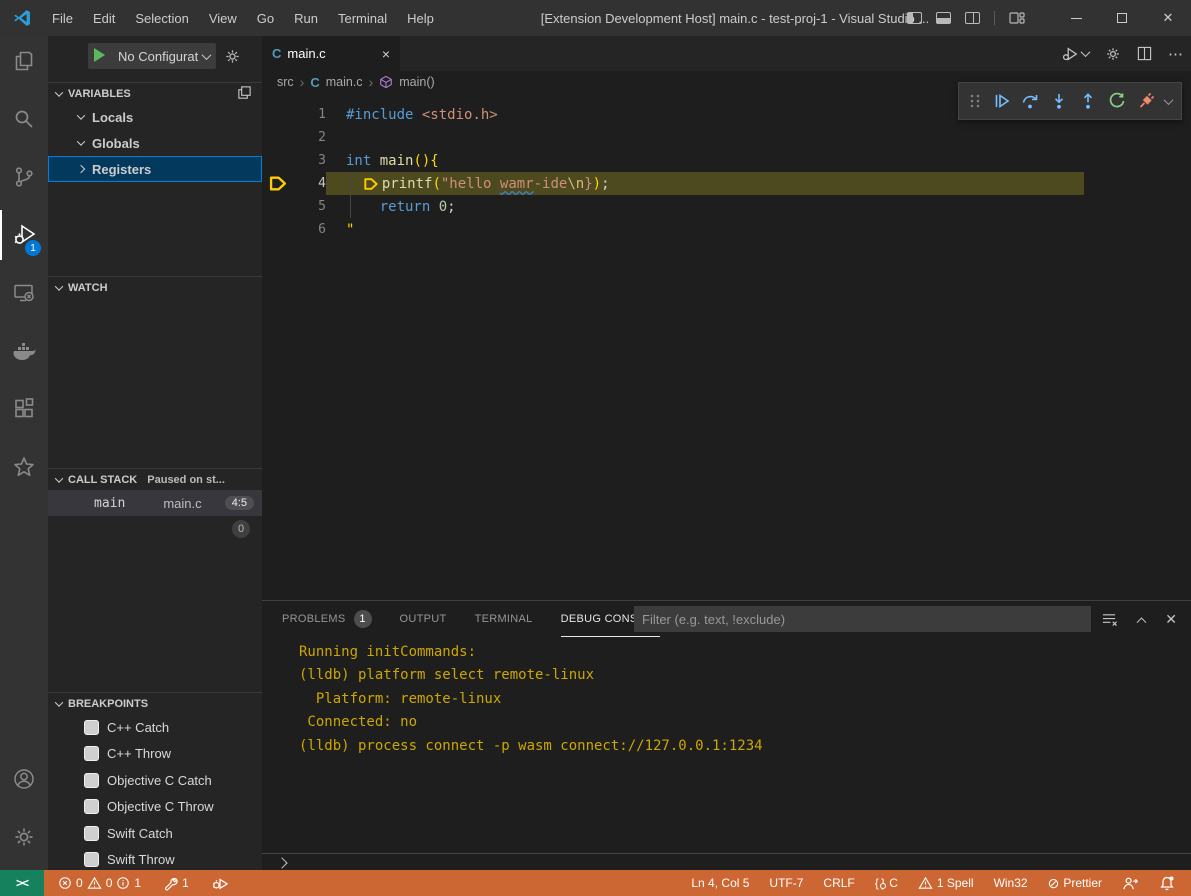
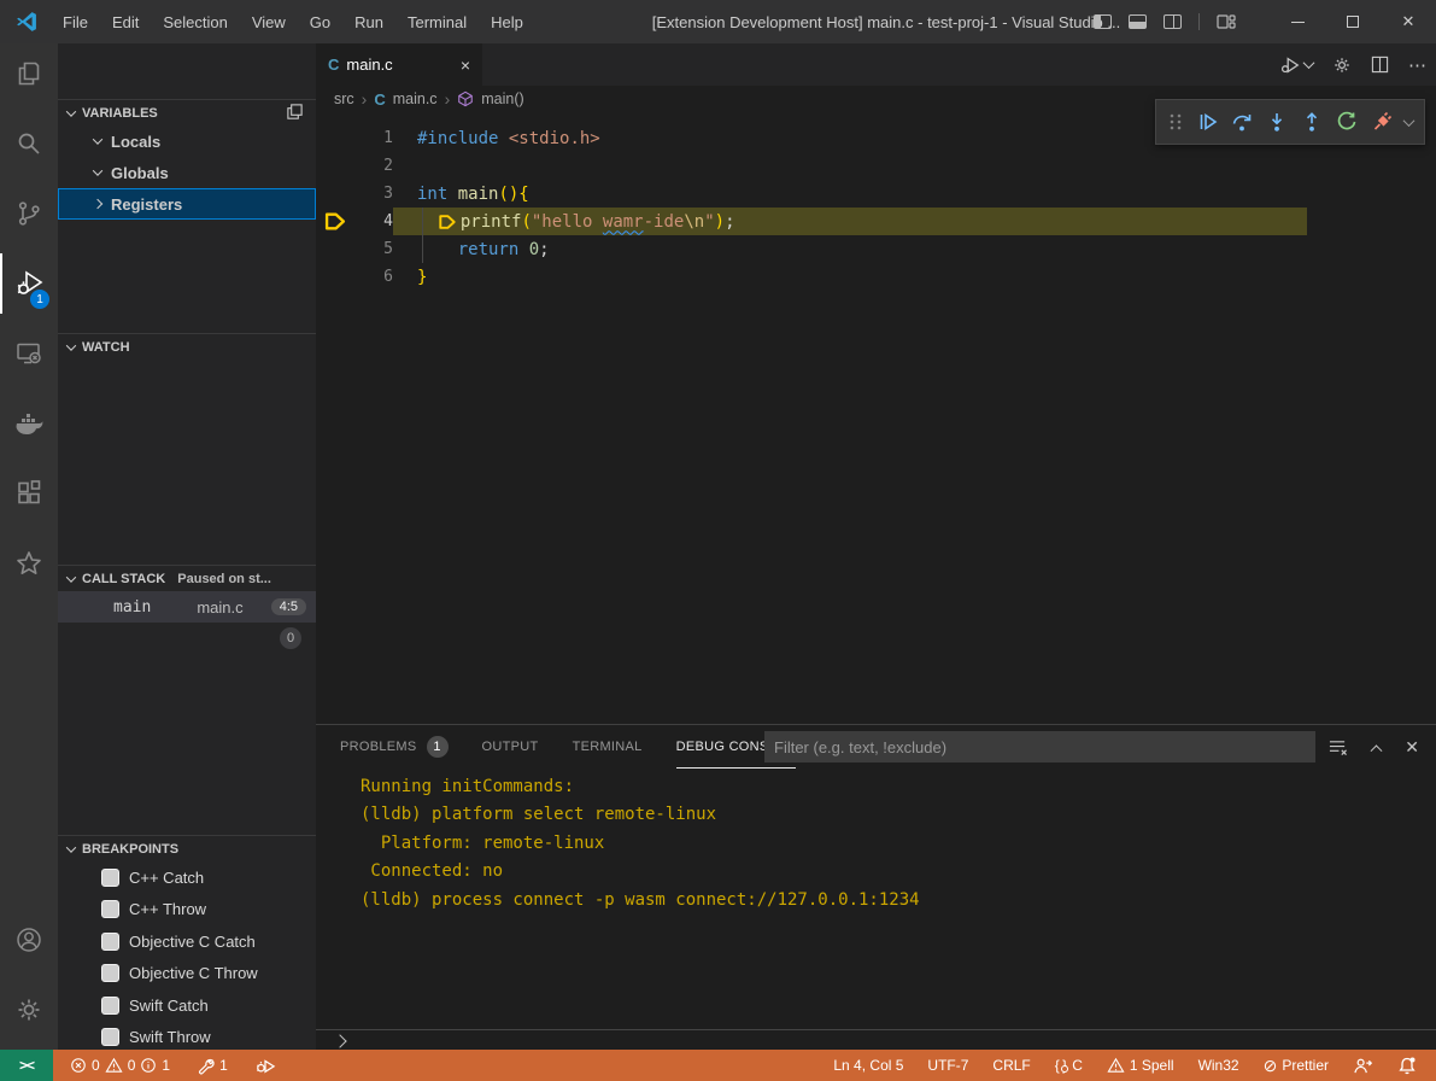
  File
  Edit
  Selection
  View
  Go
  Run
  Terminal
  Help
  [Extension Development Host] main.c - test-proj-1 - Visual Stud..
  ✕
  1
- No Configurat
  VARIABLES
  Locals
  Globals
  Registers
  WATCH
  CALL STACK
  Paused on st...
  main
  main.c
  4:5
  0
  BREAKPOINTS
  C++ Catch
  C++ Throw
  Objective C Catch
  Objective C Throw
  Swift Catch
  Swift Throw
  C
  main.c
  ×
  ⋯
  src
  ›
  C
  main.c
  ›
  main()
  1
  #include
  <stdio.h>
  2
  3
  int
  main
  (){
  4
  printf
  (
  "hello
  wamr
  -ide
  \n
- }
+ "
  )
  ;
  5
  return
  0
  ;
  6
- "
+ }
  PROBLEMS
  1
  OUTPUT
  TERMINAL
  Filter (e.g. text, !exclude)
  ✕
  Running initCommands:
  (lldb) platform select remote-linux
  Platform: remote-linux
  Connected: no
  (lldb) process connect -p wasm connect://127.0.0.1:1234
  ><
  0
  0
  1
  1
  Ln 4, Col 5
  UTF-7
  CRLF
  { }
  C
  1 Spell
  Win32
  ⊘
  Prettier
